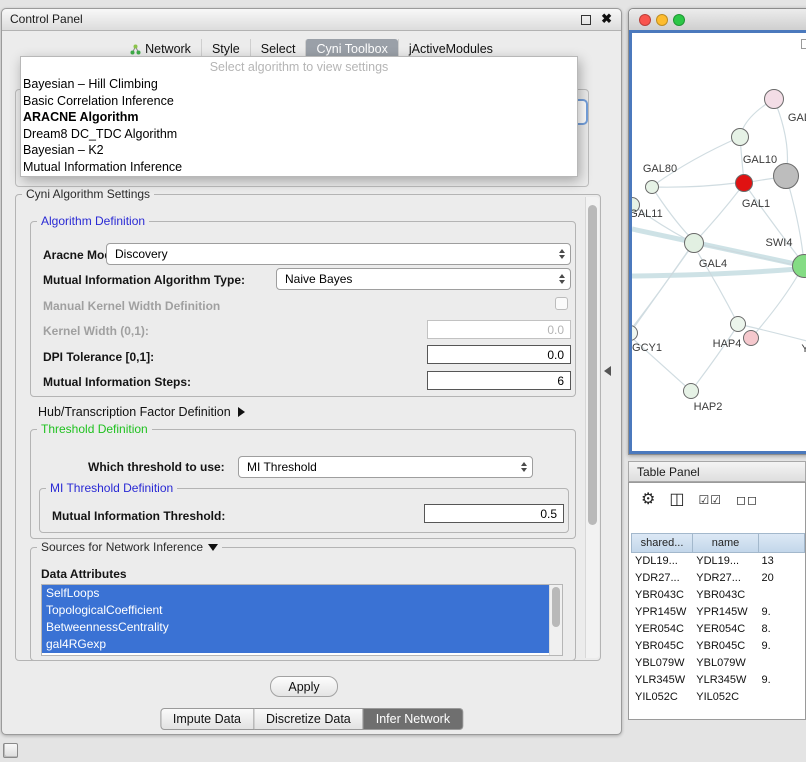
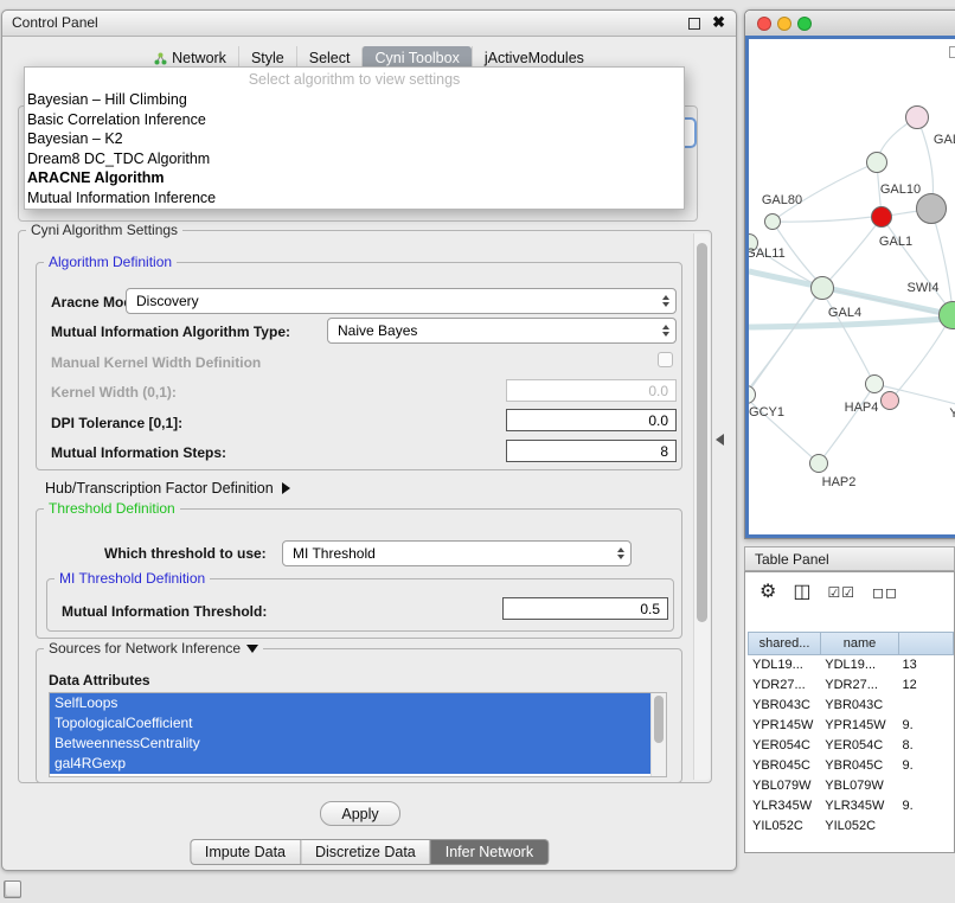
  Control Panel
  ✖
  Network
  Style
  Select
  Cyni Toolbox
  jActiveModules
  Select algorithm to view settings
  Bayesian – Hill Climbing
  Basic Correlation Inference
- ARACNE Algorithm
+ Bayesian – K2
  Dream8 DC_TDC Algorithm
- Bayesian – K2
+ ARACNE Algorithm
  Mutual Information Inference
  Cyni Algorithm Settings
  Algorithm Definition
  Aracne Mo
  Discovery
  Mutual Information Algorithm Type:
  Naive Bayes
  Manual Kernel Width Definition
  Kernel Width (0,1):
  0.0
  DPI Tolerance [0,1]:
  0.0
  Mutual Information Steps:
- 6
+ 8
  Hub/Transcription Factor Definition
  Threshold Definition
  Which threshold to use:
  MI Threshold
  MI Threshold Definition
  Mutual Information Threshold:
  0.5
  Sources for Network Inference
  Data Attributes
  SelfLoops
  TopologicalCoefficient
  BetweennessCentrality
  gal4RGexp
  Apply
  Impute Data
  Discretize Data
  Infer Network
  GAL80
  GAL10
  GAL11
  GAL1
  SWI4
  GAL4
  GCY1
  HAP4
  Y
  HAP2
  Table Panel
  ⚙
  ◫
  ☑☑
  ◻◻
  shared...
  name
  YDL19...
  YDL19...
  13
  YDR27...
  YDR27...
- 20
+ 12
  YBR043C
  YBR043C
  YPR145W
  YPR145W
  9.
  YER054C
  YER054C
  8.
  YBR045C
  YBR045C
  9.
  YBL079W
  YBL079W
  YLR345W
  YLR345W
  9.
  YIL052C
  YIL052C
